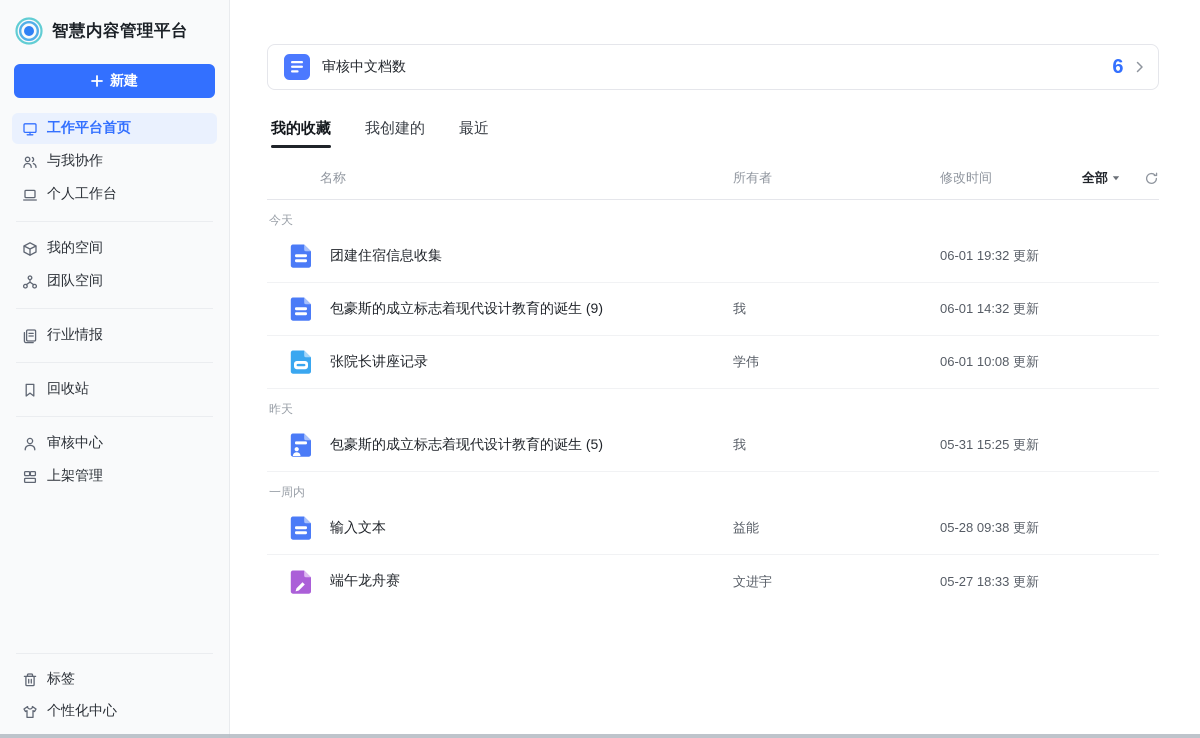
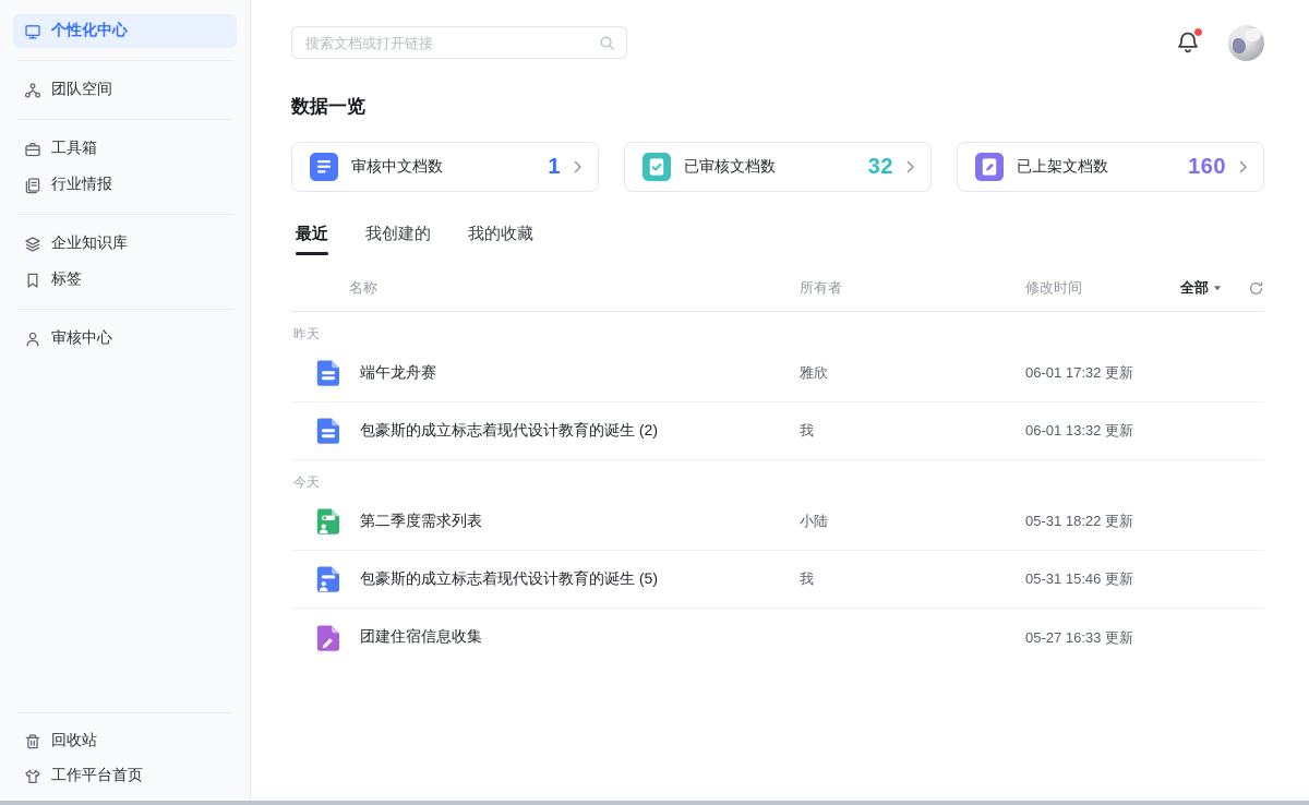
- 智慧内容管理平台
- 新建
- 工作平台首页
+ 个性化中心
- 与我协作
- 个人工作台
- 我的空间
  团队空间
+ 工具箱
  行业情报
+ 企业知识库
- 回收站
+ 标签
  审核中心
- 上架管理
- 标签
+ 回收站
- 个性化中心
+ 工作平台首页
+ 搜索文档或打开链接
+ 数据一览
  审核中文档数
- 6
+ 1
+ 已审核文档数
+ 32
+ 已上架文档数
+ 160
- 我的收藏
+ 最近
  我创建的
- 最近
+ 我的收藏
  名称
  所有者
  修改时间
  全部
- 今天
+ 昨天
- 团建住宿信息收集
+ 端午龙舟赛
+ 雅欣
- 06-01 19:32 更新
+ 06-01 17:32 更新
- 包豪斯的成立标志着现代设计教育的诞生 (9)
+ 包豪斯的成立标志着现代设计教育的诞生 (2)
  我
- 06-01 14:32 更新
+ 06-01 13:32 更新
- 张院长讲座记录
- 学伟
- 06-01 10:08 更新
- 昨天
+ 今天
+ 第二季度需求列表
+ 小陆
+ 05-31 18:22 更新
  包豪斯的成立标志着现代设计教育的诞生 (5)
  我
- 05-31 15:25 更新
+ 05-31 15:46 更新
- 一周内
- 输入文本
- 益能
- 05-28 09:38 更新
- 端午龙舟赛
+ 团建住宿信息收集
- 文进宇
- 05-27 18:33 更新
+ 05-27 16:33 更新
